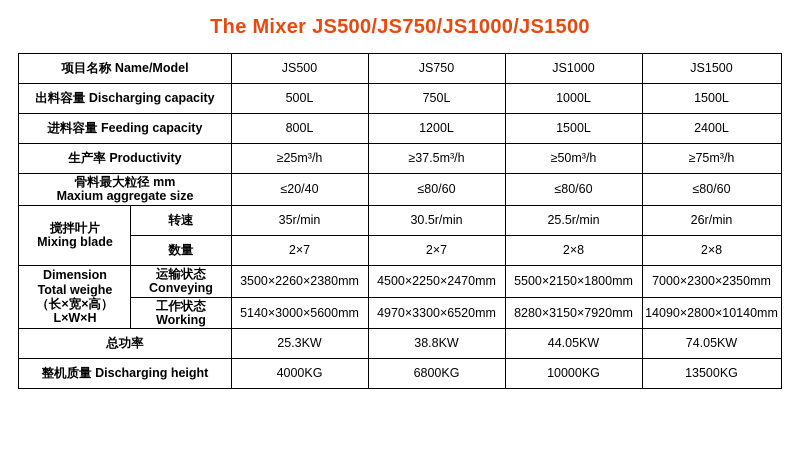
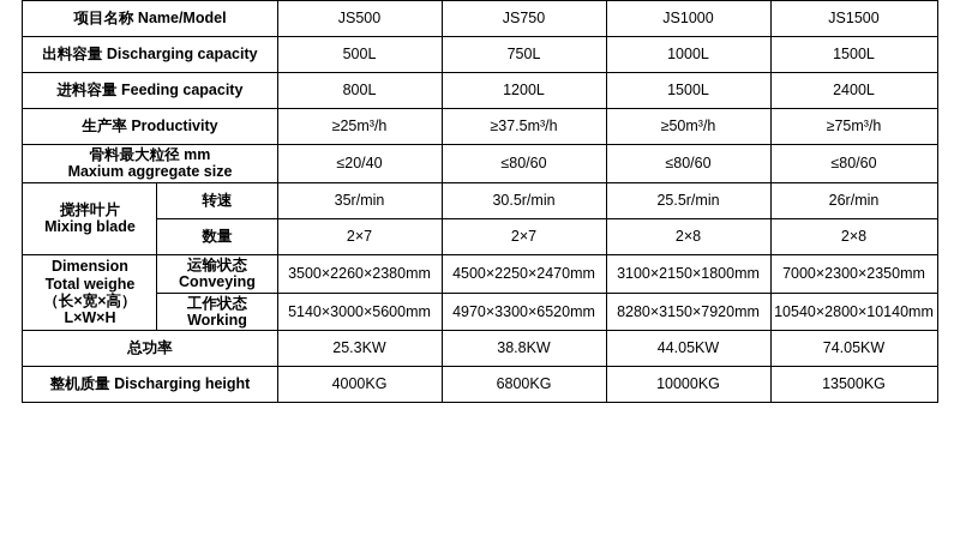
- The Mixer JS500/JS750/JS1000/JS1500
  项目名称 Name/Model	JS500	JS750	JS1000	JS1500
  出料容量 Discharging capacity	500L	750L	1000L	1500L
  进料容量 Feeding capacity	800L	1200L	1500L	2400L
  生产率 Productivity	≥25m³/h	≥37.5m³/h	≥50m³/h	≥75m³/h
  骨料最大粒径 mm Maxium aggregate size	≤20/40	≤80/60	≤80/60	≤80/60
  搅拌叶片 Mixing blade	转速	35r/min	30.5r/min	25.5r/min	26r/min
  数量	2×7	2×7	2×8	2×8
- Dimension Total weighe （长×宽×高） L×W×H	运输状态 Conveying	3500×2260×2380mm	4500×2250×2470mm	5500×2150×1800mm	7000×2300×2350mm
+ Dimension Total weighe （长×宽×高） L×W×H	运输状态 Conveying	3500×2260×2380mm	4500×2250×2470mm	3100×2150×1800mm	7000×2300×2350mm
- 工作状态 Working	5140×3000×5600mm	4970×3300×6520mm	8280×3150×7920mm	14090×2800×10140mm
+ 工作状态 Working	5140×3000×5600mm	4970×3300×6520mm	8280×3150×7920mm	10540×2800×10140mm
  总功率	25.3KW	38.8KW	44.05KW	74.05KW
  整机质量 Discharging height	4000KG	6800KG	10000KG	13500KG
